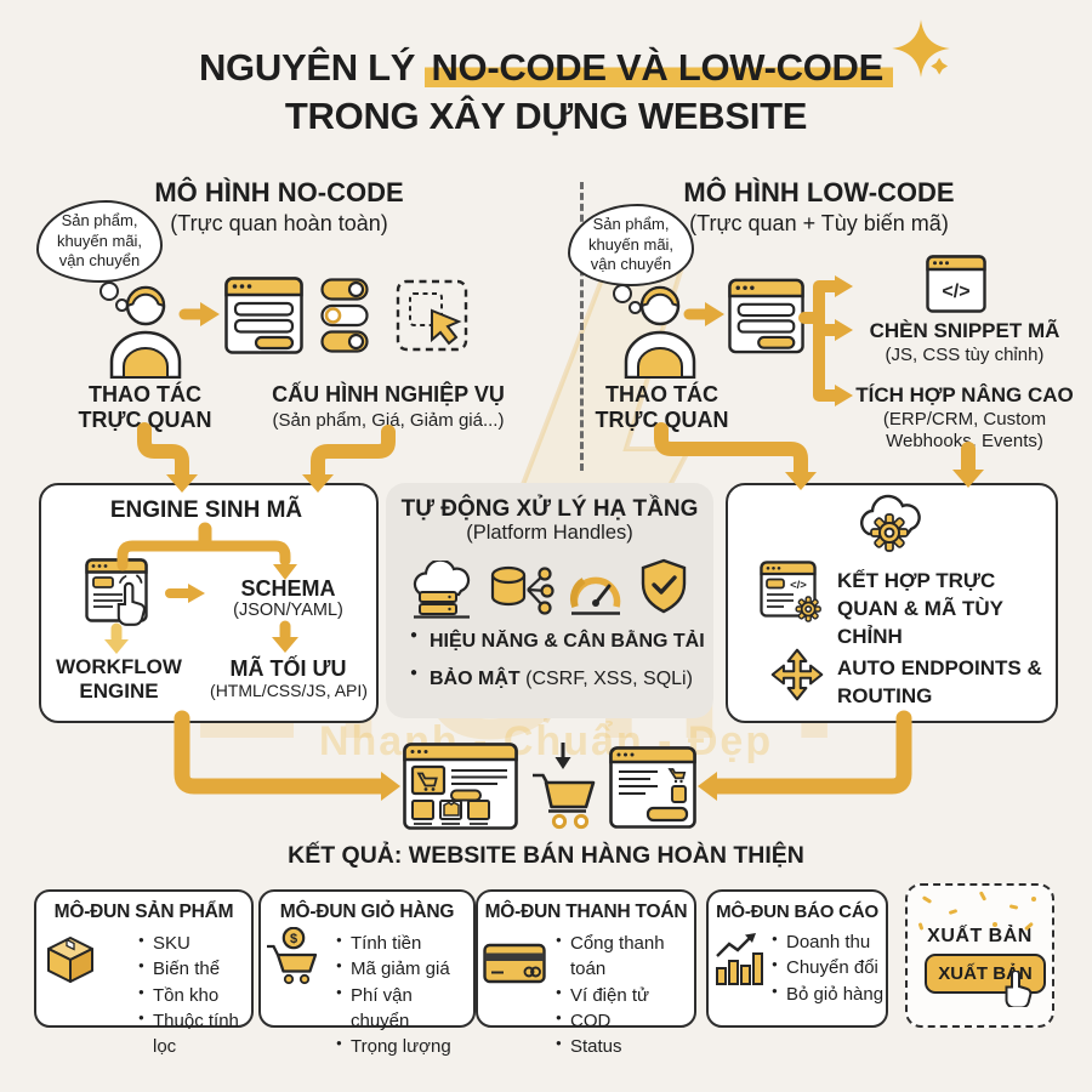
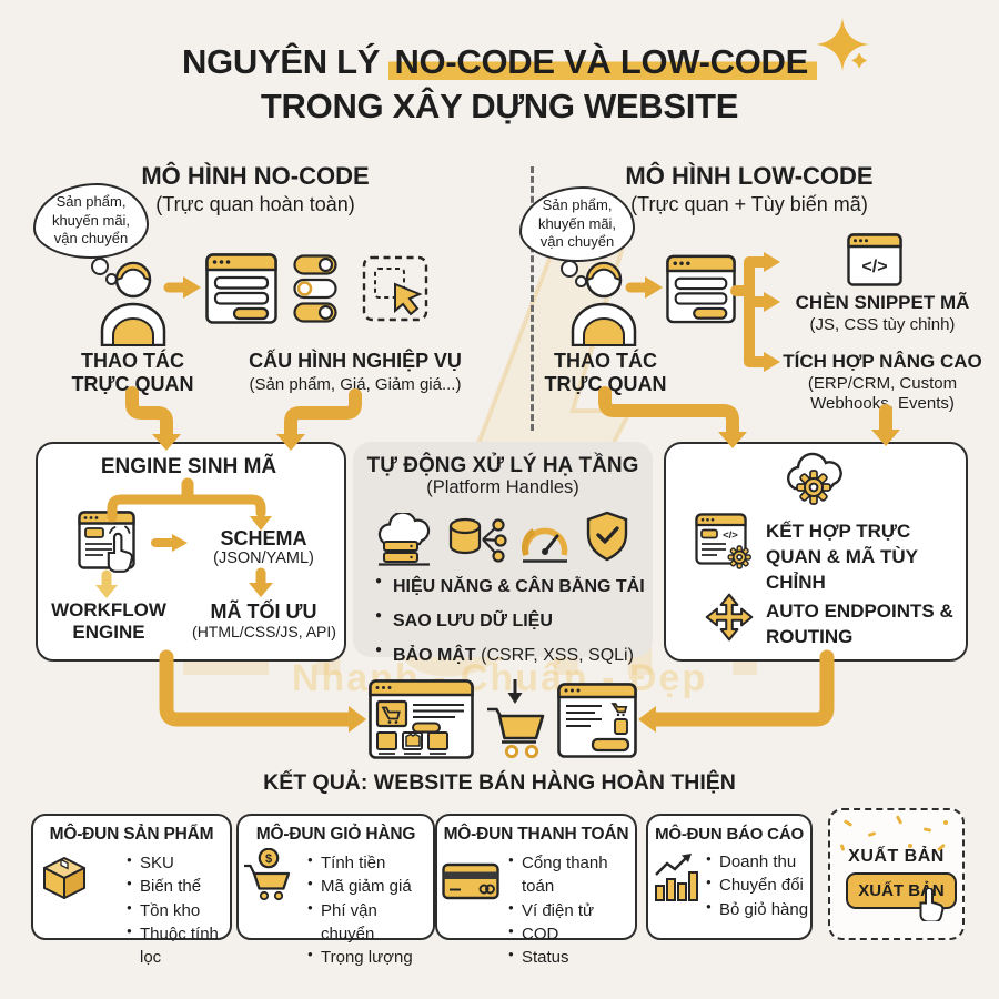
  Nhanh - Chuẩn - Đẹp
  NGUYÊN LÝ NO-CODE VÀ LOW-CODE
  TRONG XÂY DỰNG WEBSITE
  MÔ HÌNH NO-CODE
  (Trực quan hoàn toàn)
  MÔ HÌNH LOW-CODE
  (Trực quan + Tùy biến mã)
  Sản phẩm,
  khuyến mãi,
  vận chuyển
  THAO TÁC TRỰC QUAN
  CẤU HÌNH NGHIỆP VỤ
  (Sản phẩm, Giá, Giảm giá...)
  Sản phẩm,
  khuyến mãi,
  vận chuyển
  </>
  THAO TÁC TRỰC QUAN
  CHÈN SNIPPET MÃ
  (JS, CSS tùy chỉnh)
  TÍCH HỢP NÂNG CAO
  (ERP/CRM, Custom Webhooks, Events)
  ENGINE SINH MÃ
  WORKFLOW ENGINE
  SCHEMA
  (JSON/YAML)
  MÃ TỐI ƯU
  (HTML/CSS/JS, API)
  TỰ ĐỘNG XỬ LÝ HẠ TẦNG
  (Platform Handles)
  HIỆU NĂNG & CÂN BẰNG TẢI
+ SAO LƯU DỮ LIỆU
  BẢO MẬT (CSRF, XSS, SQLi)
  </>
  KẾT HỢP TRỰC QUAN & MÃ TÙY CHỈNH
  AUTO ENDPOINTS & ROUTING
  KẾT QUẢ: WEBSITE BÁN HÀNG HOÀN THIỆN
  MÔ-ĐUN SẢN PHẨM
  SKU
  Biến thể
  Tồn kho
  Thuộc tính lọc
  MÔ-ĐUN GIỎ HÀNG
  Tính tiền
  Mã giảm giá
  Phí vận chuyển
  Trọng lượng
  $
  MÔ-ĐUN THANH TOÁN
  Cổng thanh toán
  Ví điện tử
  COD
  Status
  MÔ-ĐUN BÁO CÁO
  Doanh thu
  Chuyển đổi
  Bỏ giỏ hàng
  XUẤT BẢN
  XUẤT BN
